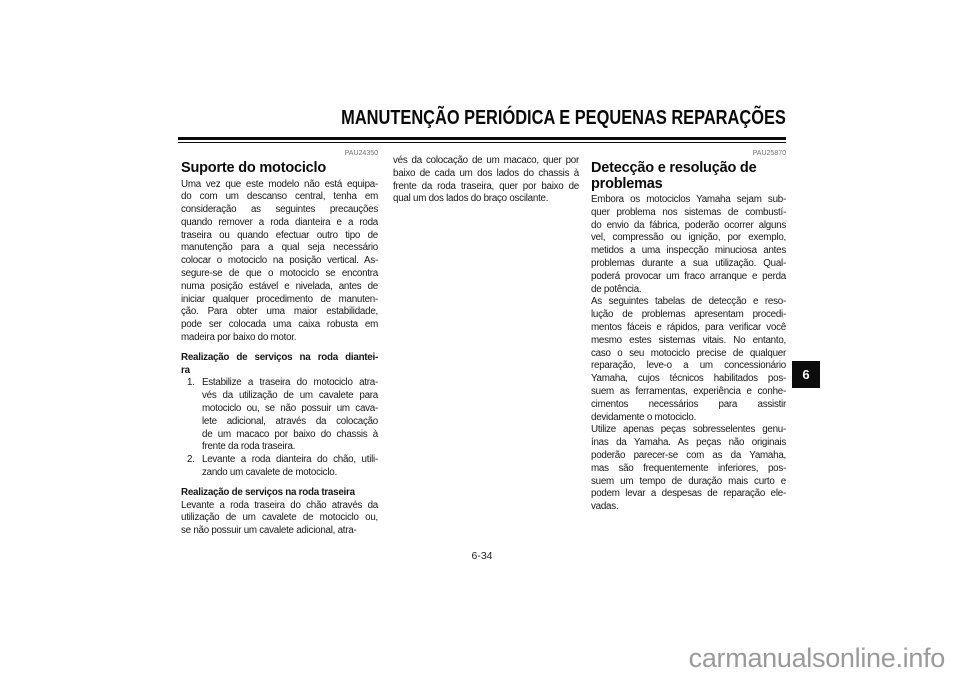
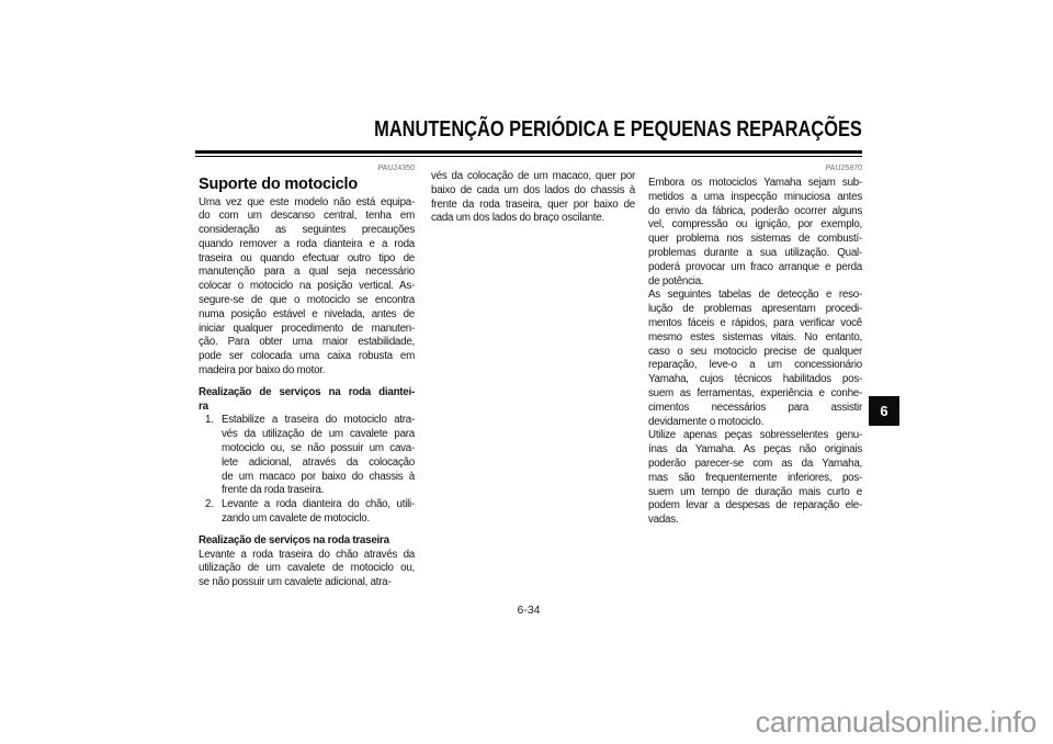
  MANUTENÇÃO PERIÓDICA E PEQUENAS REPARAÇÕES
  Suporte do motociclo
  Uma vez que este modelo não está equipa-
  do com um descanso central, tenha em
  consideração as seguintes precauções
  quando remover a roda dianteira e a roda
  traseira ou quando efectuar outro tipo de
  manutenção para a qual seja necessário
  colocar o motociclo na posição vertical. As-
  segure-se de que o motociclo se encontra
  numa posição estável e nivelada, antes de
  iniciar qualquer procedimento de manuten-
  ção. Para obter uma maior estabilidade,
  pode ser colocada uma caixa robusta em
  madeira por baixo do motor.
  Realização de serviços na roda diantei-
  ra
  1.
  Estabilize a traseira do motociclo atra-
  vés da utilização de um cavalete para
  motociclo ou, se não possuir um cava-
  lete adicional, através da colocação
  de um macaco por baixo do chassis à
  frente da roda traseira.
  2.
  Levante a roda dianteira do chão, utili-
  zando um cavalete de motociclo.
  Realização de serviços na roda traseira
  Levante a roda traseira do chão através da
  utilização de um cavalete de motociclo ou,
  se não possuir um cavalete adicional, atra-
  vés da colocação de um macaco, quer por
  baixo de cada um dos lados do chassis à
  frente da roda traseira, quer por baixo de
- qual um dos lados do braço oscilante.
+ cada um dos lados do braço oscilante.
- Detecção e resolução de
- problemas
  Embora os motociclos Yamaha sejam sub-
- quer problema nos sistemas de combustí-
+ metidos a uma inspecção minuciosa antes
  do envio da fábrica, poderão ocorrer alguns
  vel, compressão ou ignição, por exemplo,
- metidos a uma inspecção minuciosa antes
+ quer problema nos sistemas de combustí-
  problemas durante a sua utilização. Qual-
  poderá provocar um fraco arranque e perda
  de potência.
  As seguintes tabelas de detecção e reso-
  lução de problemas apresentam procedi-
  mentos fáceis e rápidos, para verificar você
  mesmo estes sistemas vitais. No entanto,
  caso o seu motociclo precise de qualquer
  reparação, leve-o a um concessionário
  Yamaha, cujos técnicos habilitados pos-
  suem as ferramentas, experiência e conhe-
  cimentos necessários para assistir
  devidamente o motociclo.
  Utilize apenas peças sobresselentes genu-
  ínas da Yamaha. As peças não originais
  poderão parecer-se com as da Yamaha,
  mas são frequentemente inferiores, pos-
  suem um tempo de duração mais curto e
  podem levar a despesas de reparação ele-
  vadas.
  6
  6-34
  carmanualsonline.info
